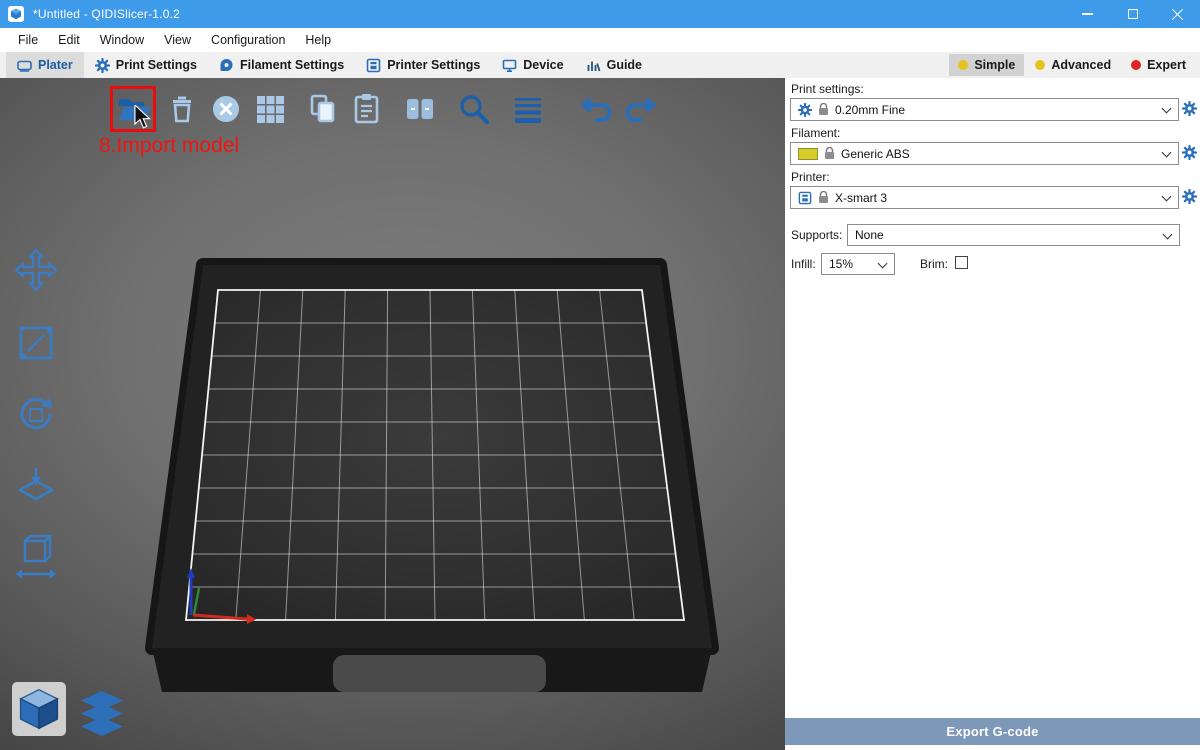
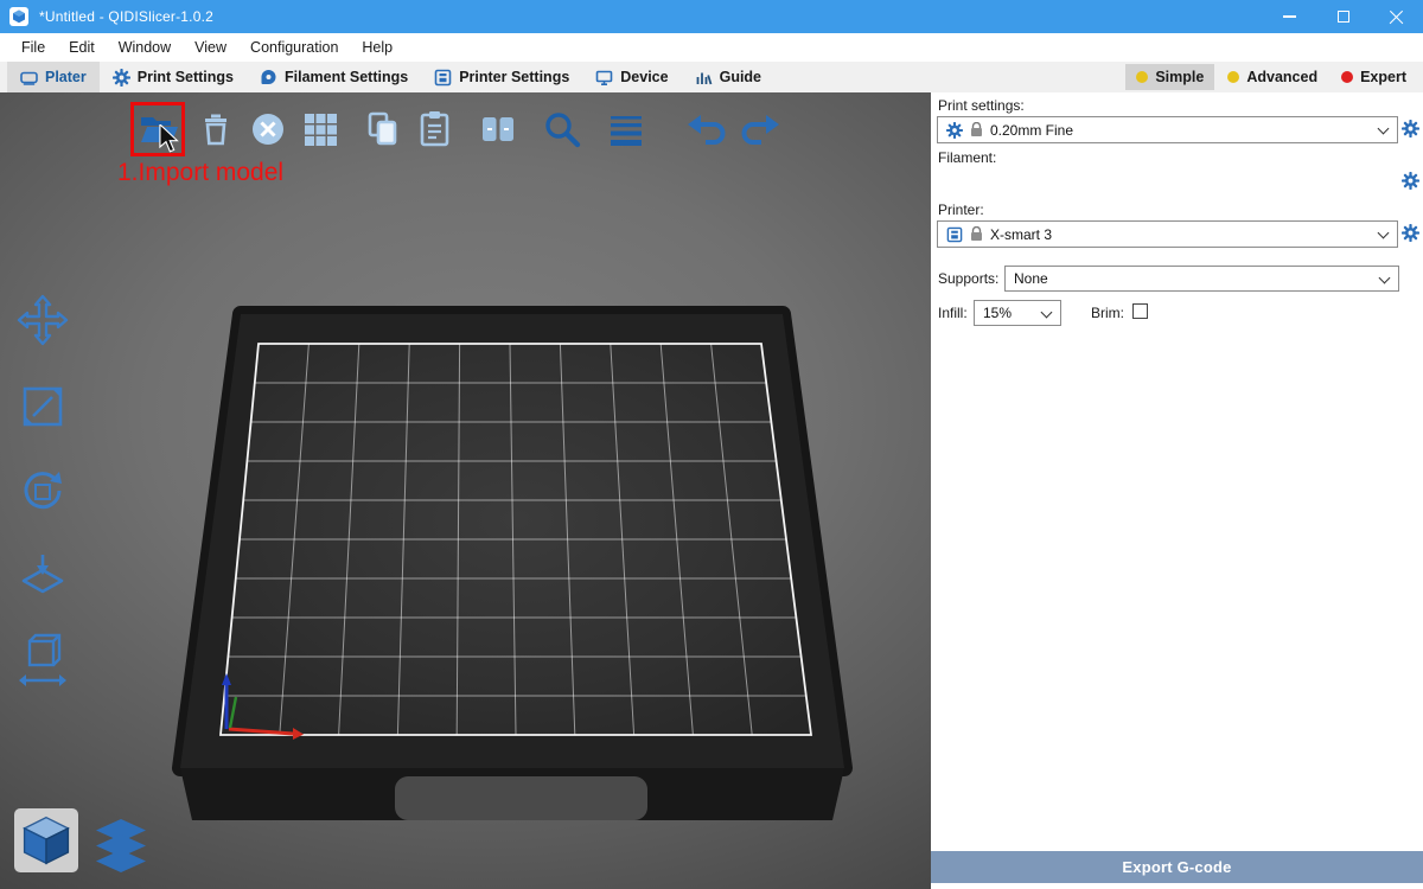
  *Untitled - QIDISlicer-1.0.2
  File
  Edit
  Window
  View
  Configuration
  Help
  Plater
  Print Settings
  Filament Settings
  Printer Settings
  Device
  Guide
  Simple
  Advanced
  Expert
- 8.Import model
+ 1.Import model
  Print settings:
  0.20mm Fine
  Filament:
- Generic ABS
  Printer:
  X-smart 3
  Supports:
  None
  Infill:
  15%
  Brim:
  Export G-code
